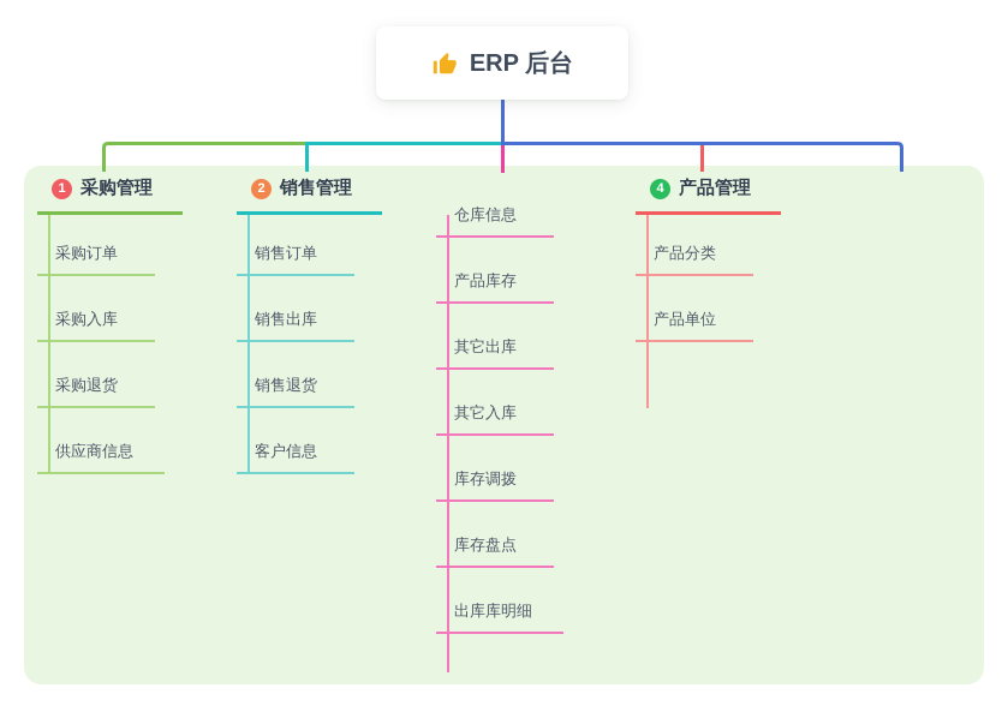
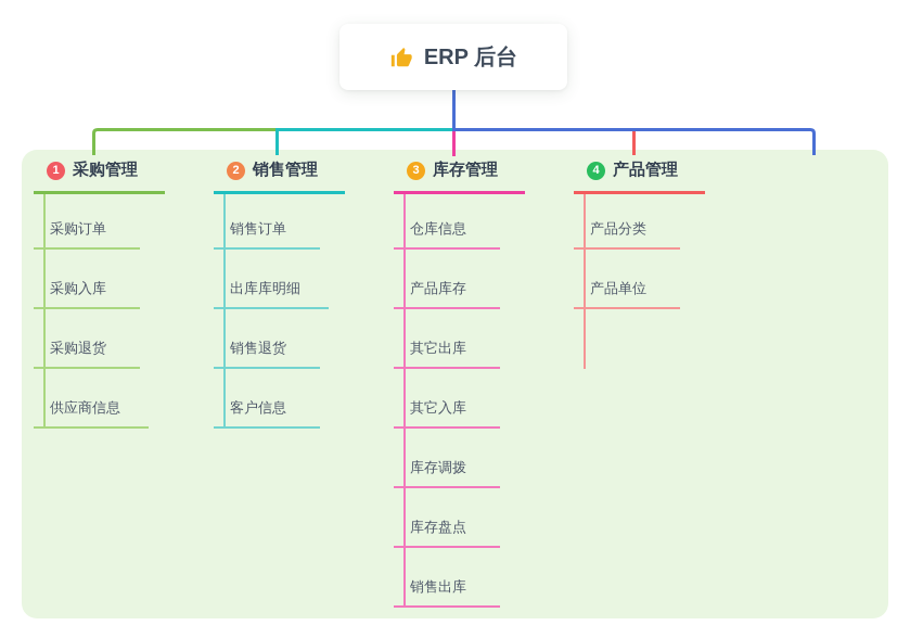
  ERP 后台
  1
  采购管理
  采购订单
  采购入库
  采购退货
  供应商信息
  2
  销售管理
  销售订单
- 销售出库
+ 出库库明细
  销售退货
  客户信息
+ 3
+ 库存管理
  仓库信息
  产品库存
  其它出库
  其它入库
  库存调拨
  库存盘点
- 出库库明细
+ 销售出库
  4
  产品管理
  产品分类
  产品单位
